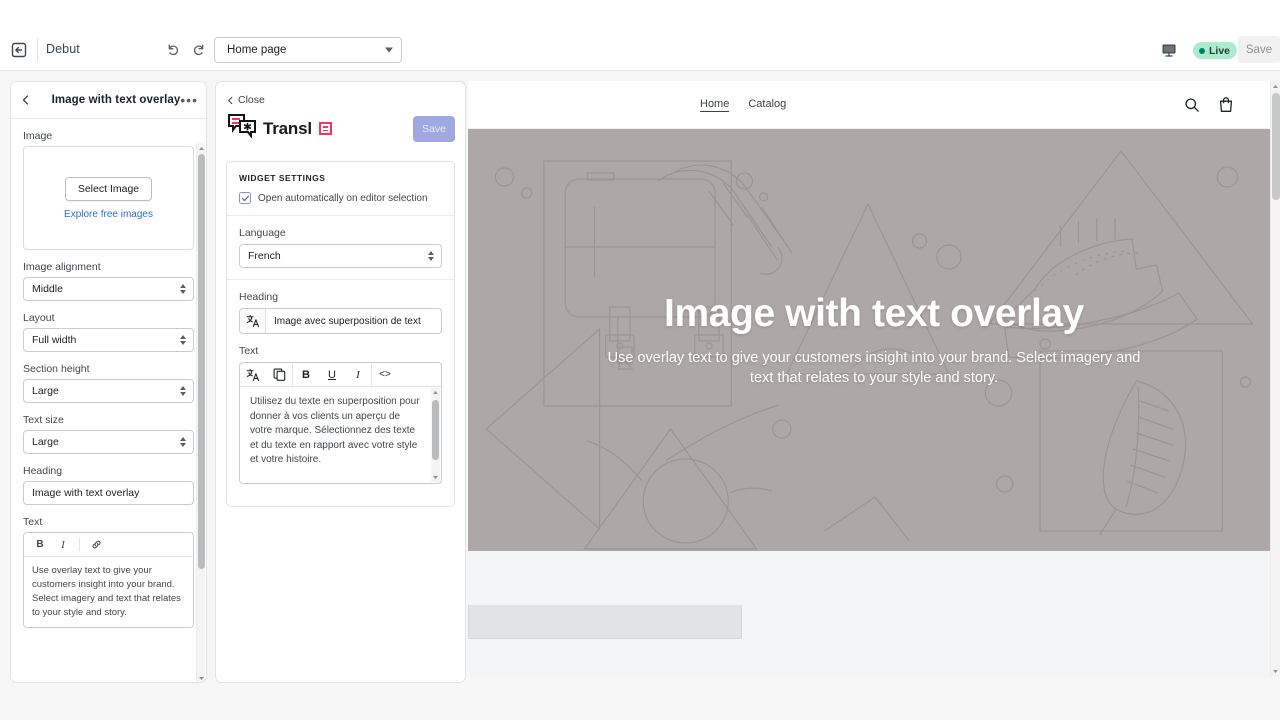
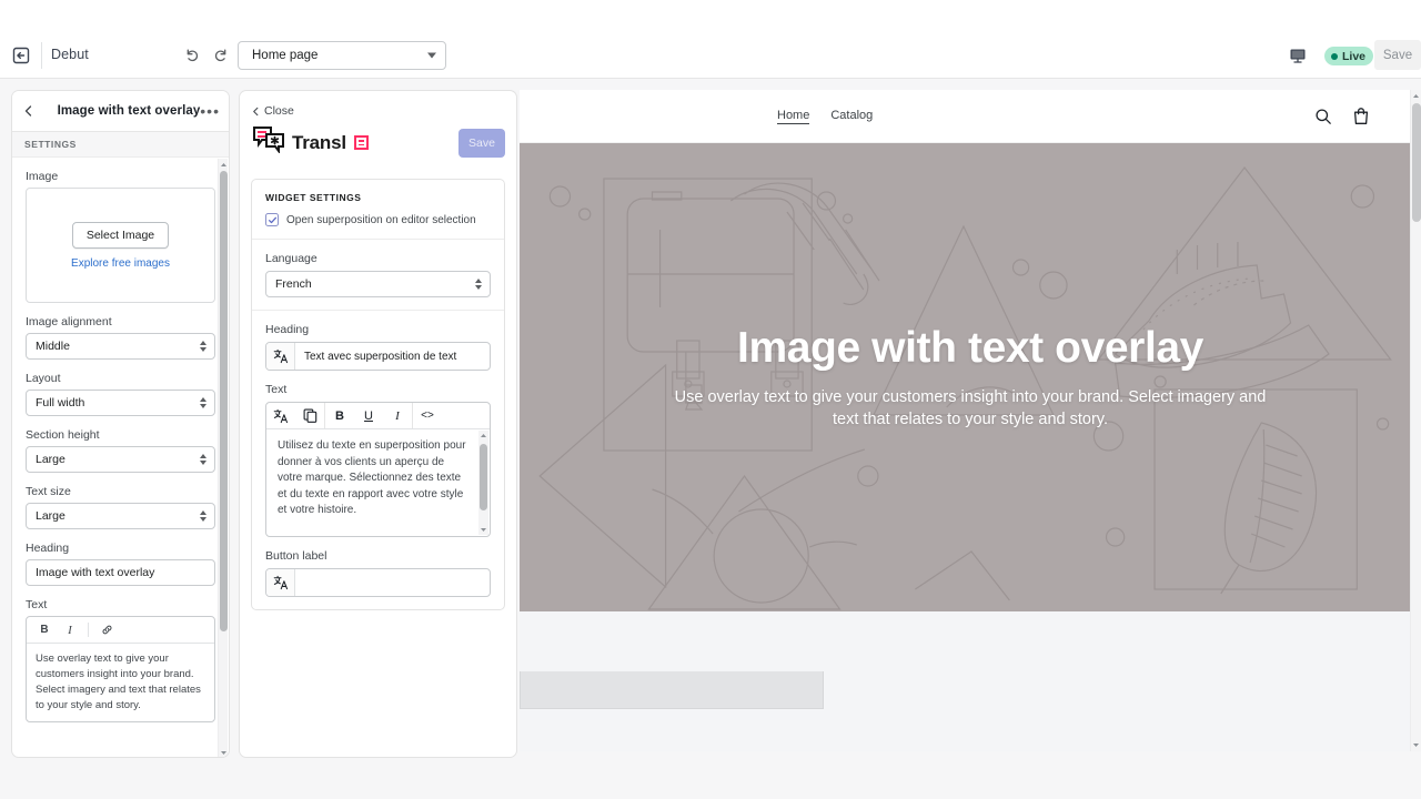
  Debut
  Home page
  Live
  Save
  Image with text overlay
  •••
+ SETTINGS
  Image
  Select Image
  Explore free images
  Image alignment
  Middle
  Layout
  Full width
  Section height
  Large
  Text size
  Large
  Heading
  Image with text overlay
  Text
  B
  I
  Use overlay text to give your customers insight into your brand. Select imagery and text that relates to your style and story.
  Close
  Transl
  Save
  WIDGET SETTINGS
- Open automatically on editor selection
+ Open superposition on editor selection
  Language
  French
  Heading
- Image avec superposition de text
+ Text avec superposition de text
  Text
  B
  U
  I
  <>
  Utilisez du texte en superposition pour donner à vos clients un aperçu de votre marque. Sélectionnez des texte et du texte en rapport avec votre style et votre histoire.
+ Button label
  Home
  Catalog
  Image with text overlay
  Use overlay text to give your customers insight into your brand. Select imagery and text that relates to your style and story.
